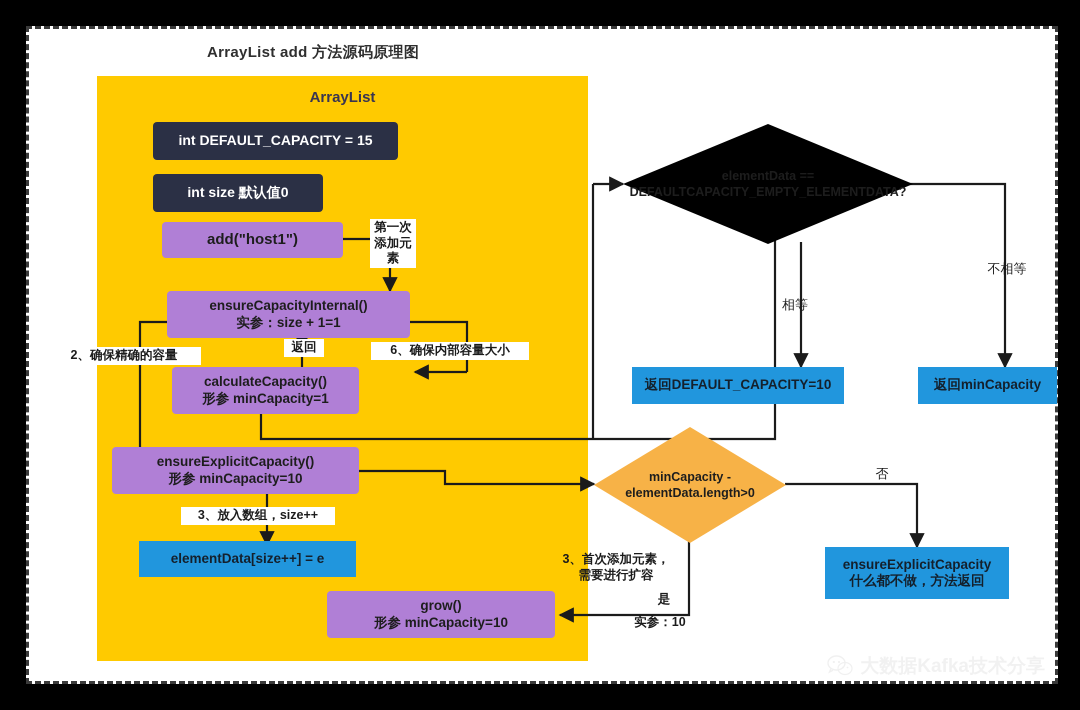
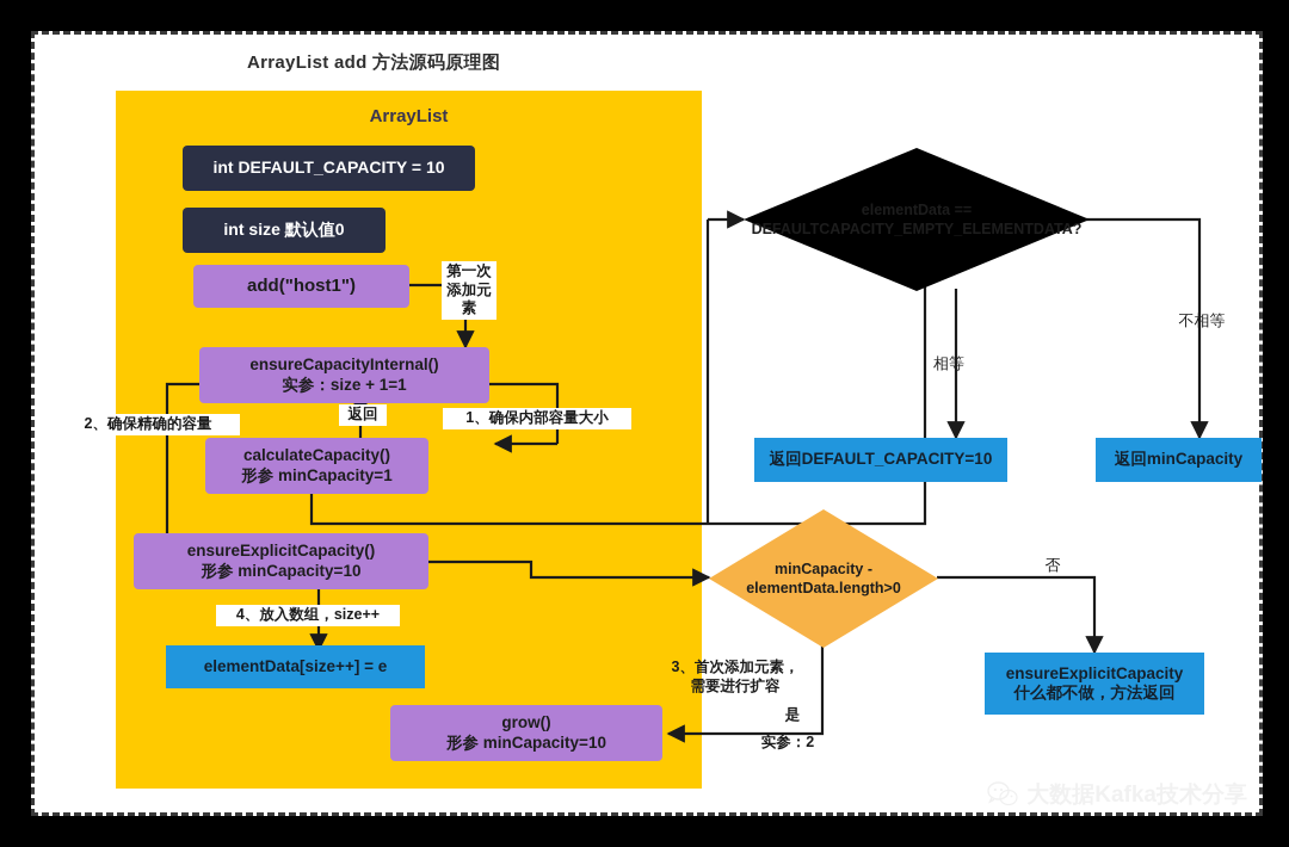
  ArrayList add 方法源码原理图
  ArrayList
- int DEFAULT_CAPACITY = 15
+ int DEFAULT_CAPACITY = 10
  int size 默认值0
  add("host1")
  ensureCapacityInternal()
  实参：size + 1=1
  calculateCapacity()
  形参 minCapacity=1
  ensureExplicitCapacity()
  形参 minCapacity=10
  grow()
  形参 minCapacity=10
  elementData[size++] = e
  返回DEFAULT_CAPACITY=10
  返回minCapacity
  ensureExplicitCapacity
  什么都不做，方法返回
  elementData ==
  DEFAULTCAPACITY_EMPTY_ELEMENTDATA?
  minCapacity -
  elementData.length>0
  第一次
  添加元素
  返回
- 6、确保内部容量大小
+ 1、确保内部容量大小
  2、确保精确的容量
- 3、放入数组，size++
+ 4、放入数组，size++
  3、首次添加元素，
  需要进行扩容
  相等
  不相等
  否
  是
- 实参：10
+ 实参：2
